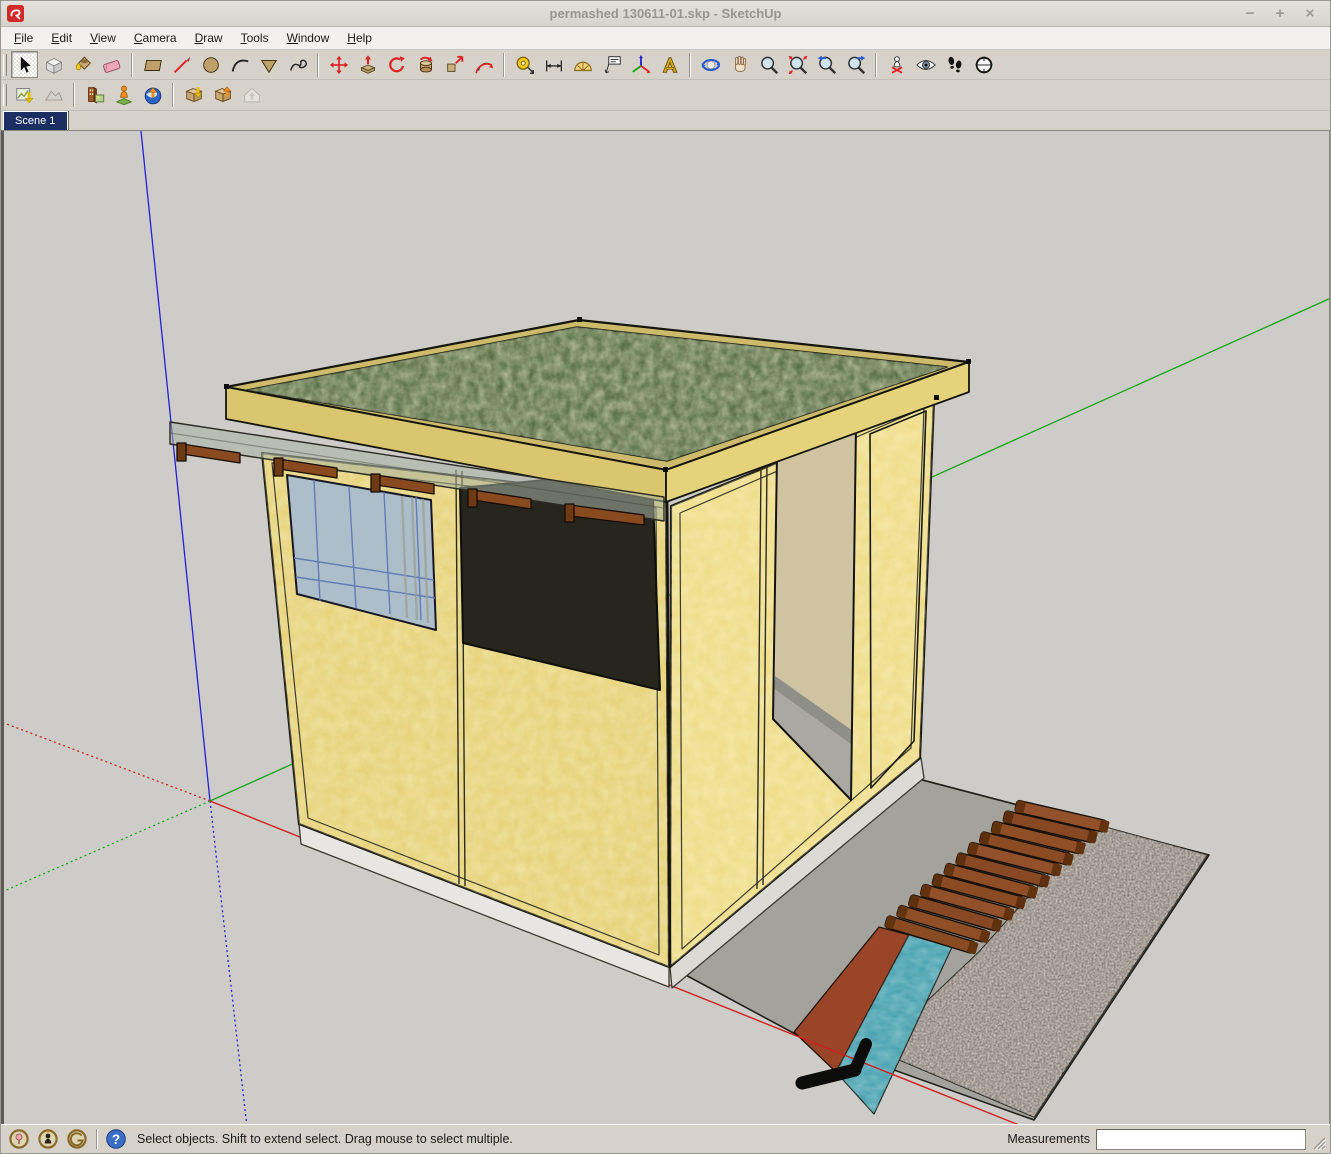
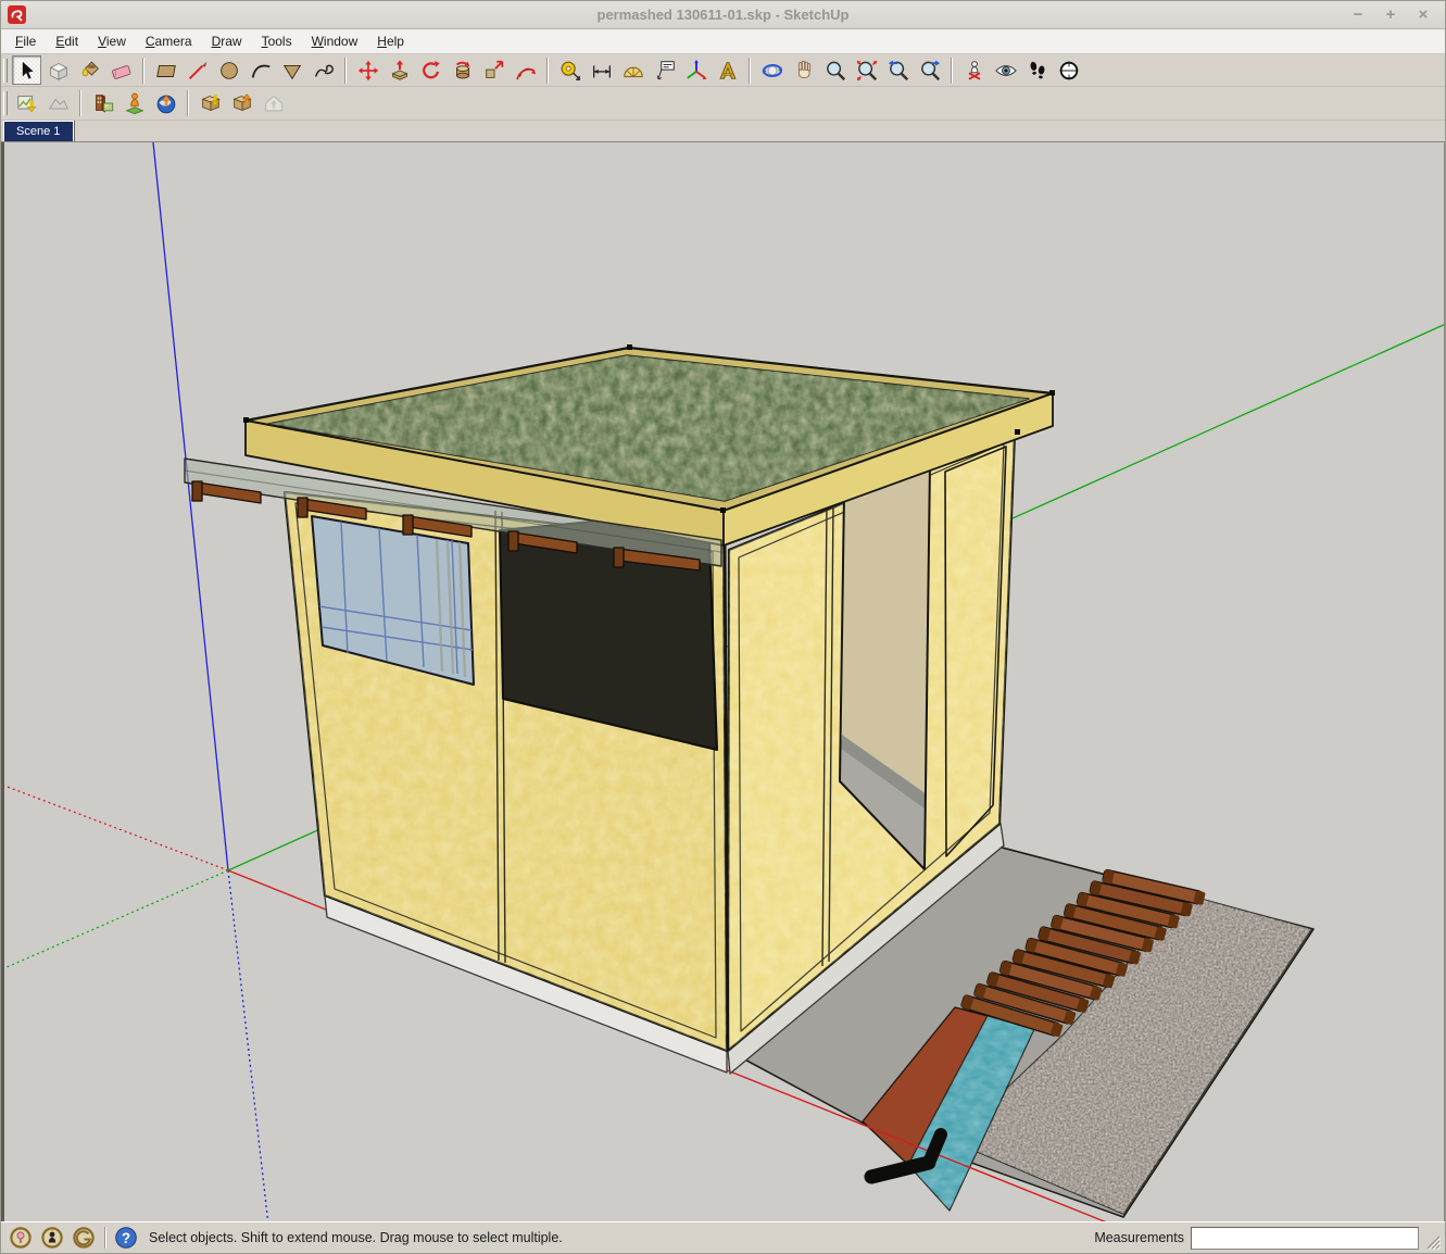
  permashed 130611-01.skp - SketchUp
  −
  +
  ×
  File
  Edit
  View
  Camera
  Draw
  Tools
  Window
  Help
  Scene 1
  ?
- Select objects. Shift to extend select. Drag mouse to select multiple.
+ Select objects. Shift to extend mouse. Drag mouse to select multiple.
  Measurements
